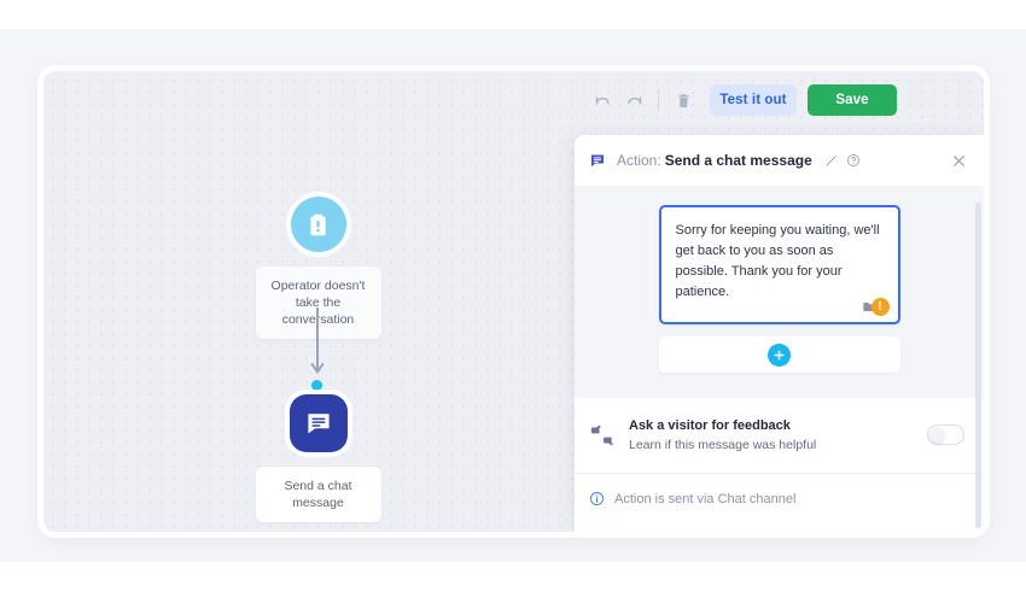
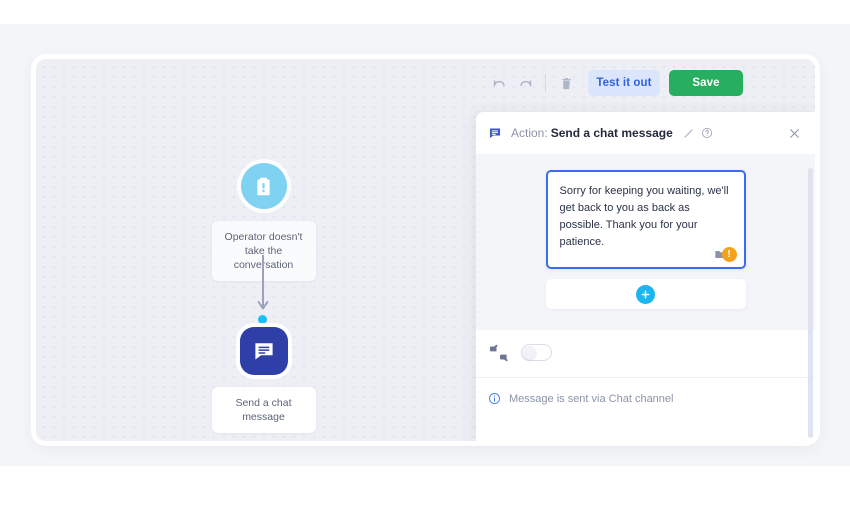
  Test it out
  Save
  Operator doesn't take the convesation
  Send a chat message
  Action:
  Send a chat message
- Sorry for keeping you waiting, we'll get back to you as soon as possible. Thank you for your patience.
+ Sorry for keeping you waiting, we'll get back to you as back as possible. Thank you for your patience.
  !
- Ask a visitor for feedback
- Learn if this message was helpful
- Action is sent via Chat channel
+ Message is sent via Chat channel
